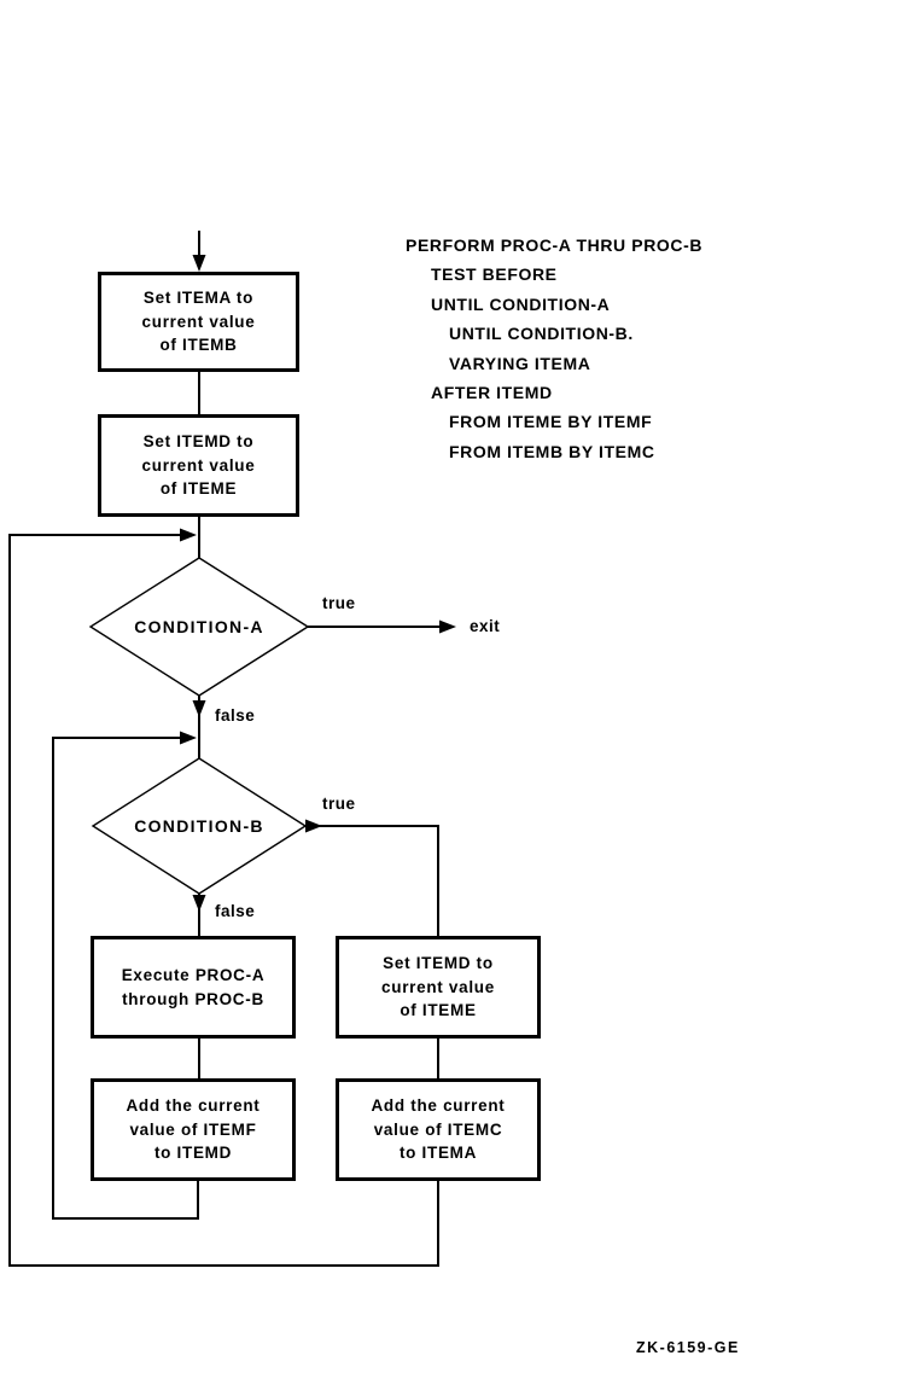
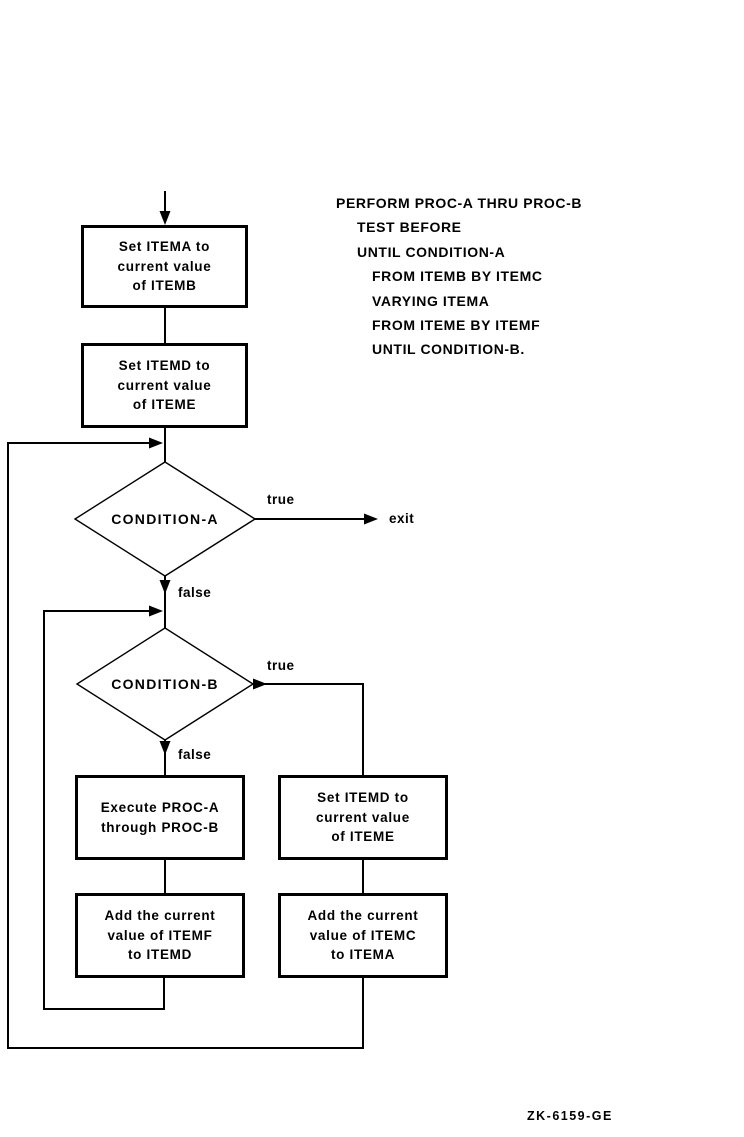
  Set ITEMA to
  current value
  of ITEMB
  Set ITEMD to
  current value
  of ITEME
  Execute PROC-A
  through PROC-B
  Add the current
  value of ITEMF
  to ITEMD
  Set ITEMD to
  current value
  of ITEME
  Add the current
  value of ITEMC
  to ITEMA
  CONDITION-A
  CONDITION-B
  true
  exit
  false
  true
  false
  PERFORM PROC-A THRU PROC-B
  TEST BEFORE
  UNTIL CONDITION-A
- UNTIL CONDITION-B.
+ FROM ITEMB BY ITEMC
  VARYING ITEMA
- AFTER ITEMD
  FROM ITEME BY ITEMF
- FROM ITEMB BY ITEMC
+ UNTIL CONDITION-B.
  ZK-6159-GE
